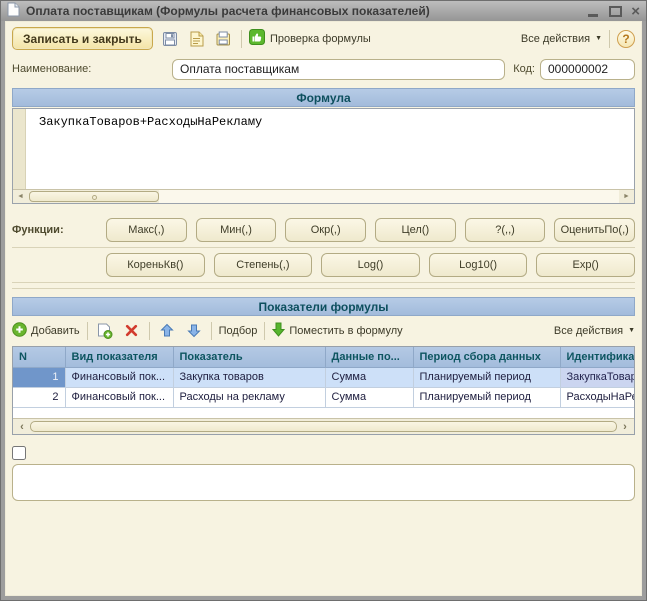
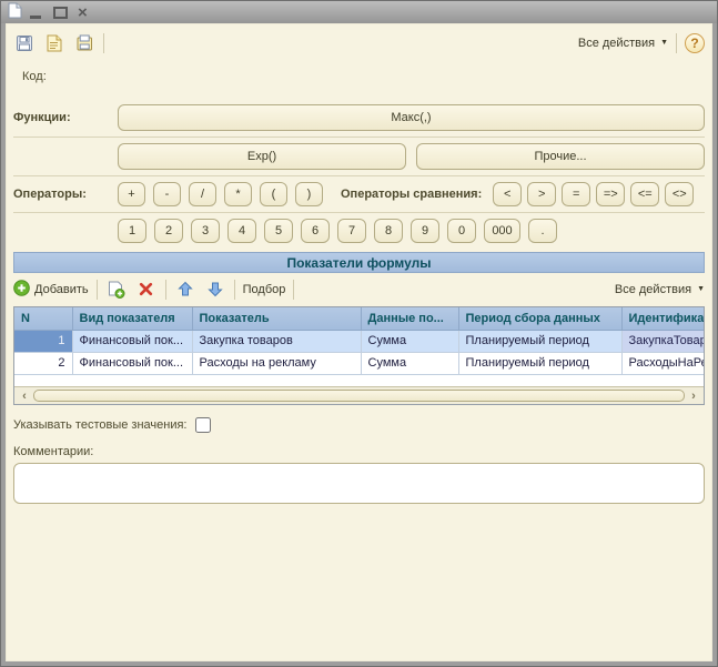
- Оплата поставщикам (Формулы расчета финансовых показателей)
  ×
- Записать и закрыть
- Проверка формулы
  Все действия
  ?
- Наименование:
- Оплата поставщикам
  Код:
- 000000002
- Формула
- ЗакупкаТоваров+РасходыНаРекламу
  Функции:
  Макс(,)
- Мин(,)
- Окр(,)
- Цел()
- ?(,,)
- ОценитьПо(,)
- КореньКв()
- Степень(,)
- Log()
- Log10()
  Exp()
+ Прочие...
+ Операторы:
+ +
+ -
+ /
+ *
+ (
+ )
+ Операторы сравнения:
+ <
+ >
+ =
+ =>
+ <=
+ <>
+ 1
+ 2
+ 3
+ 4
+ 5
+ 6
+ 7
+ 8
+ 9
+ 0
+ 000
+ .
  Показатели формулы
  Добавить
  Подбор
- Поместить в формулу
  Все действия
  N	Вид показателя	Показатель	Данные по...	Период сбора данных	Идентифика
  1	Финансовый пок...	Закупка товаров	Сумма	Планируемый период	ЗакупкаТовар
  2	Финансовый пок...	Расходы на рекламу	Сумма	Планируемый период	РасходыНаР
  ‹
  ›
+ Указывать тестовые значения:
+ Комментарии:
